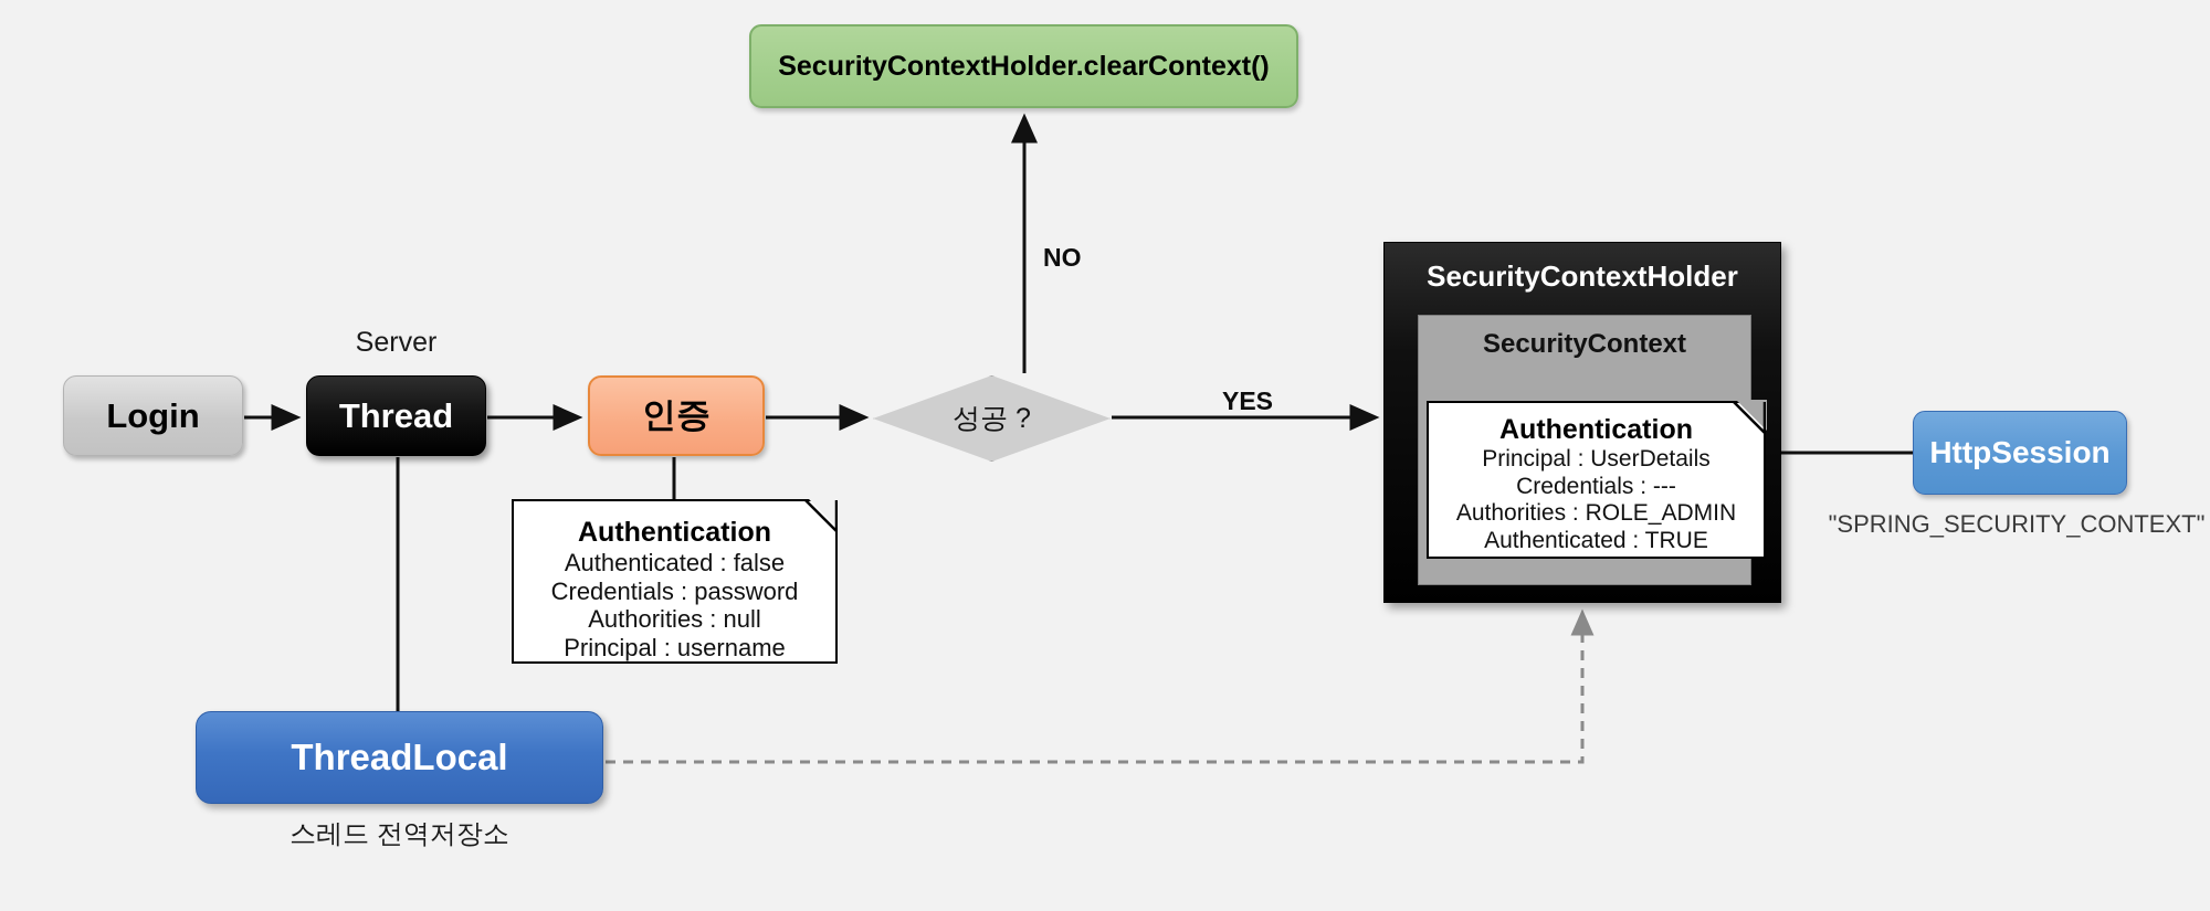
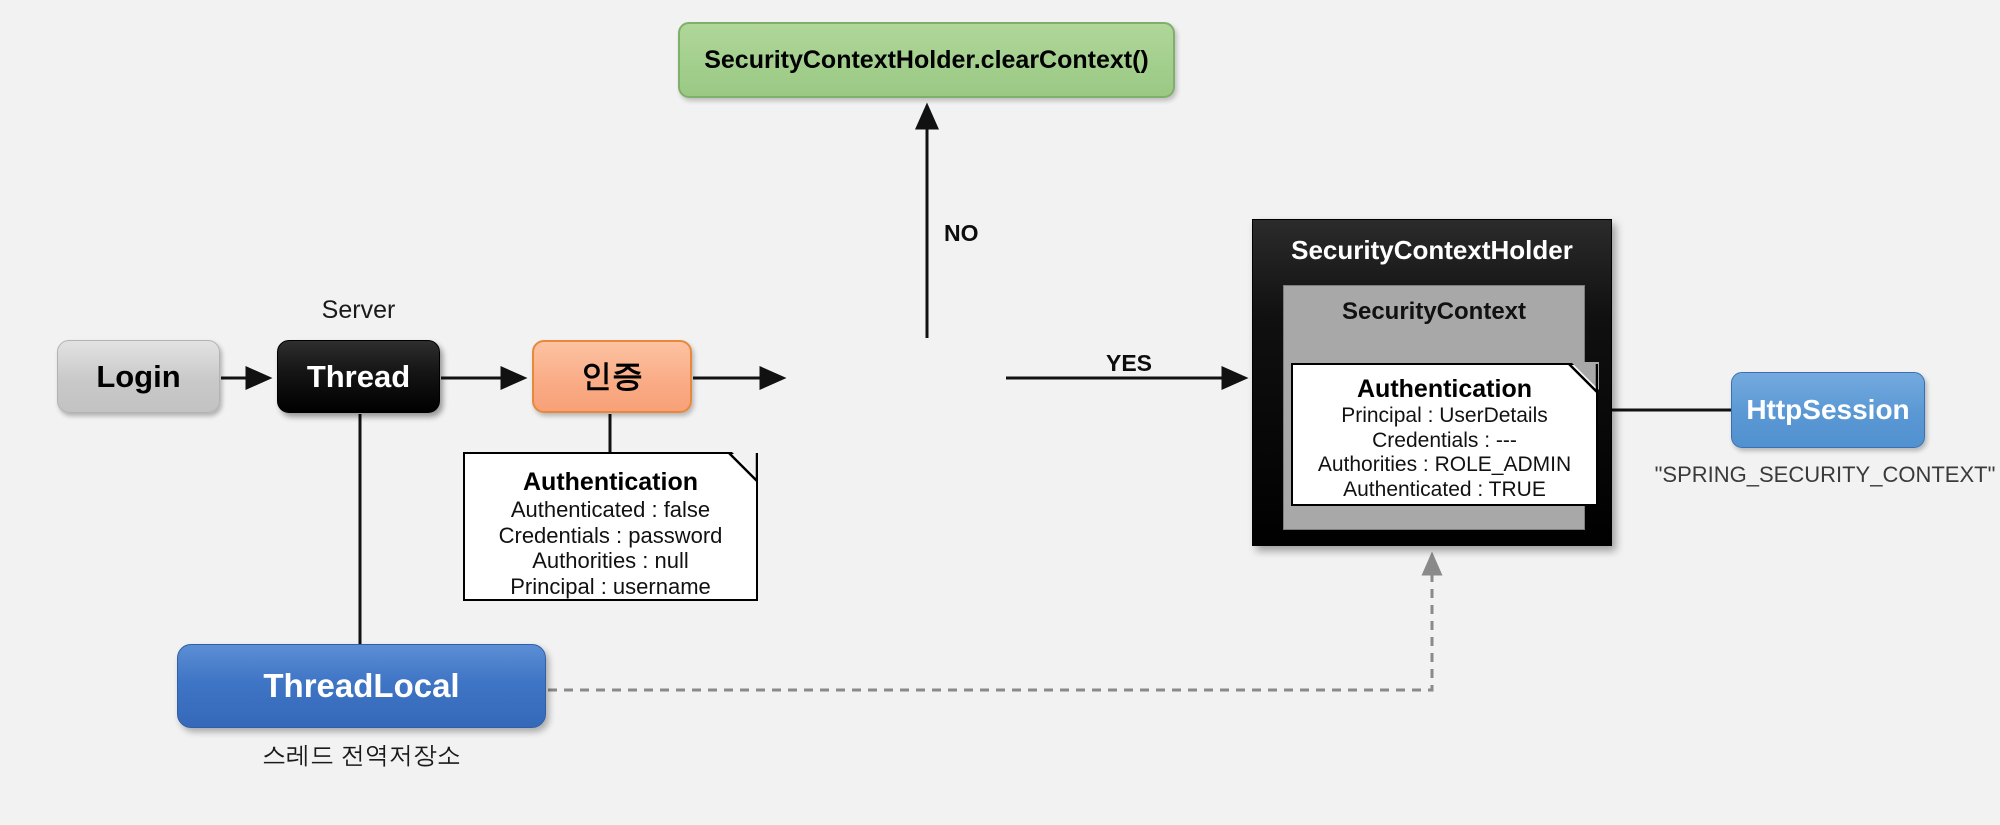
  Login
  Server
  Thread
  인증
- 성공 ?
  SecurityContextHolder.clearContext()
  NO
  YES
  Authentication
  Authenticated : false
  Credentials : password
  Authorities : null
  Principal : username
  SecurityContextHolder
  SecurityContext
  Authentication
  Principal : UserDetails
  Credentials : ---
  Authorities : ROLE_ADMIN
  Authenticated : TRUE
  ThreadLocal
  스레드 전역저장소
  HttpSession
  "SPRING_SECURITY_CONTEXT"
